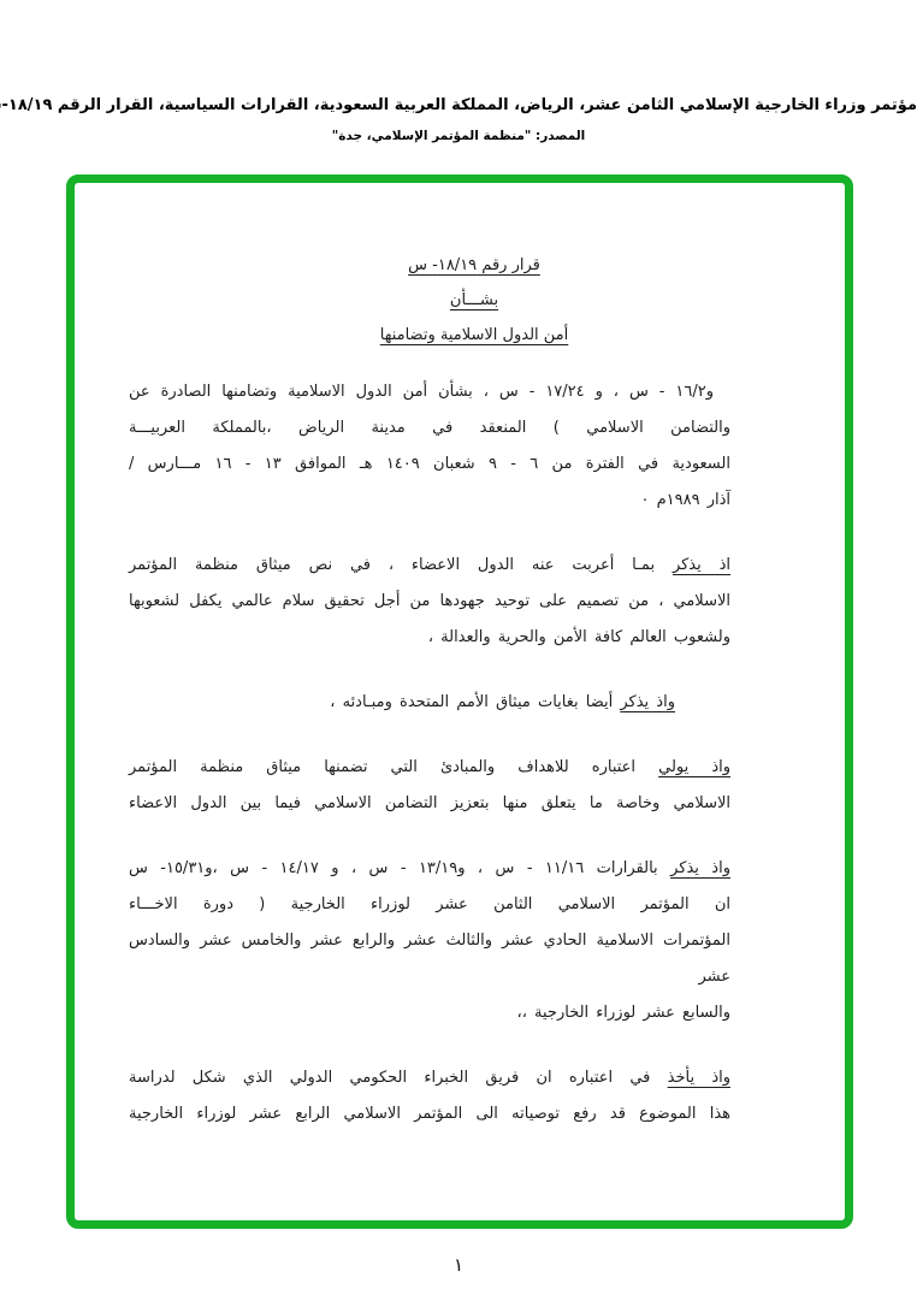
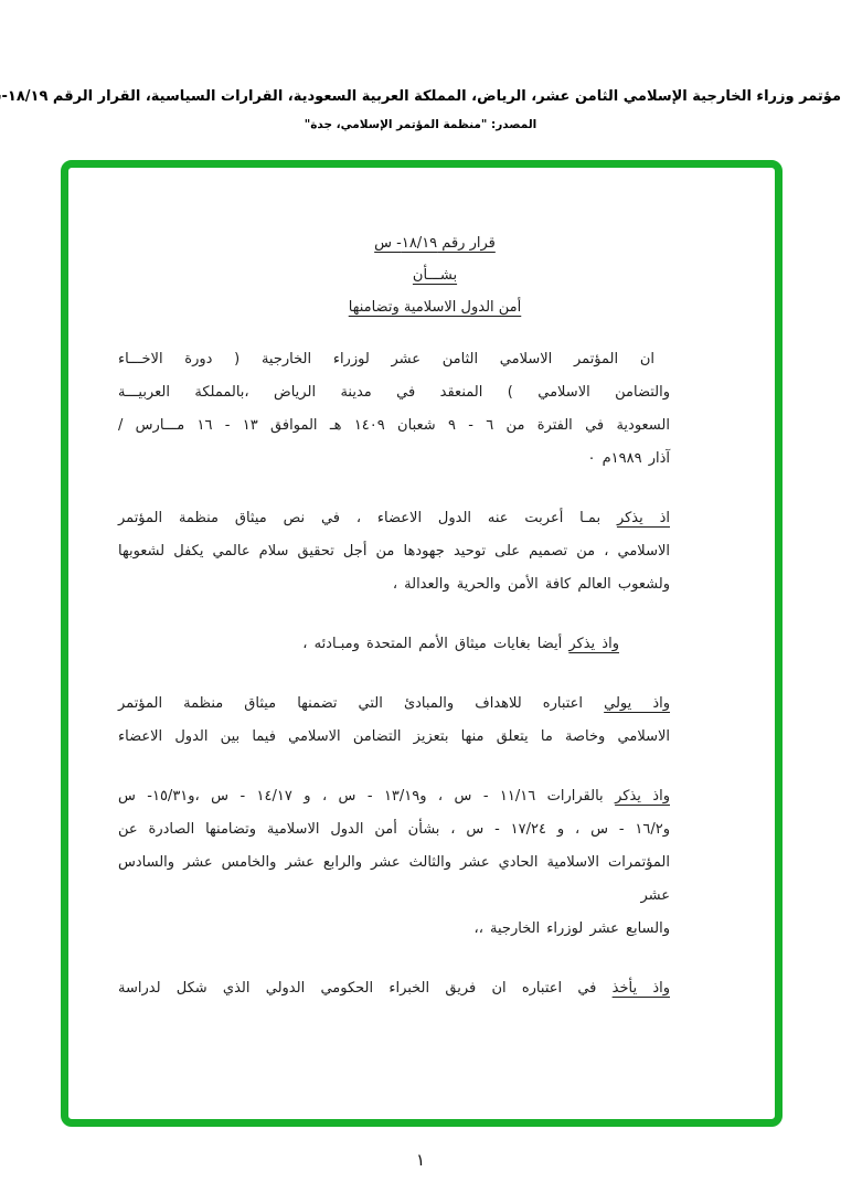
  مؤتمر وزراء الخارجية الإسلامي الثامن عشر، الرياض، المملكة العربية السعودية، القرارات السياسية، القرار الرقم ١٨/١٩-
  المصدر: "منظمة المؤتمر الإسلامي، جدة"
  قرار رقم ١٨/١٩- س
  بشـــأن
  أمن الدول الاسلامية وتضامنها
- و١٦/٢ - س ، و ١٧/٢٤ - س ، بشأن أمن الدول الاسلامية وتضامنها الصادرة عن
+ ان المؤتمر الاسلامي الثامن عشر لوزراء الخارجية ( دورة الاخـــاء
  والتضامن الاسلامي ) المنعقد في مدينة الرياض ،بالمملكة العربيـــة
  السعودية في الفترة من ٦ - ٩ شعبان ١٤٠٩ هـ الموافق ١٣ - ١٦ مـــارس /
  آذار ١٩٨٩م ٠
  اذ يذكر بمـا أعربت عنه الدول الاعضاء ، في نص ميثاق منظمة المؤتمر
  الاسلامي ، من تصميم على توحيد جهودها من أجل تحقيق سلام عالمي يكفل لشعوبها
  ولشعوب العالم كافة الأمن والحرية والعدالة ،
  واذ يذكر أيضا بغايات ميثاق الأمم المتحدة ومبـادئه ،
  واذ يولي اعتباره للاهداف والمبادئ التي تضمنها ميثاق منظمة المؤتمر
  الاسلامي وخاصة ما يتعلق منها بتعزيز التضامن الاسلامي فيما بين الدول الاعضاء
  واذ يذكر بالقرارات ١١/١٦ - س ، و١٣/١٩ - س ، و ١٤/١٧ - س ،و١٥/٣١- س
- ان المؤتمر الاسلامي الثامن عشر لوزراء الخارجية ( دورة الاخـــاء
+ و١٦/٢ - س ، و ١٧/٢٤ - س ، بشأن أمن الدول الاسلامية وتضامنها الصادرة عن
  المؤتمرات الاسلامية الحادي عشر والثالث عشر والرابع عشر والخامس عشر والسادس عشر
  والسابع عشر لوزراء الخارجية ،،
  واذ يأخذ في اعتباره ان فريق الخبراء الحكومي الدولي الذي شكل لدراسة
- هذا الموضوع قد رفع توصياته الى المؤتمر الاسلامي الرابع عشر لوزراء الخارجية
  ١
